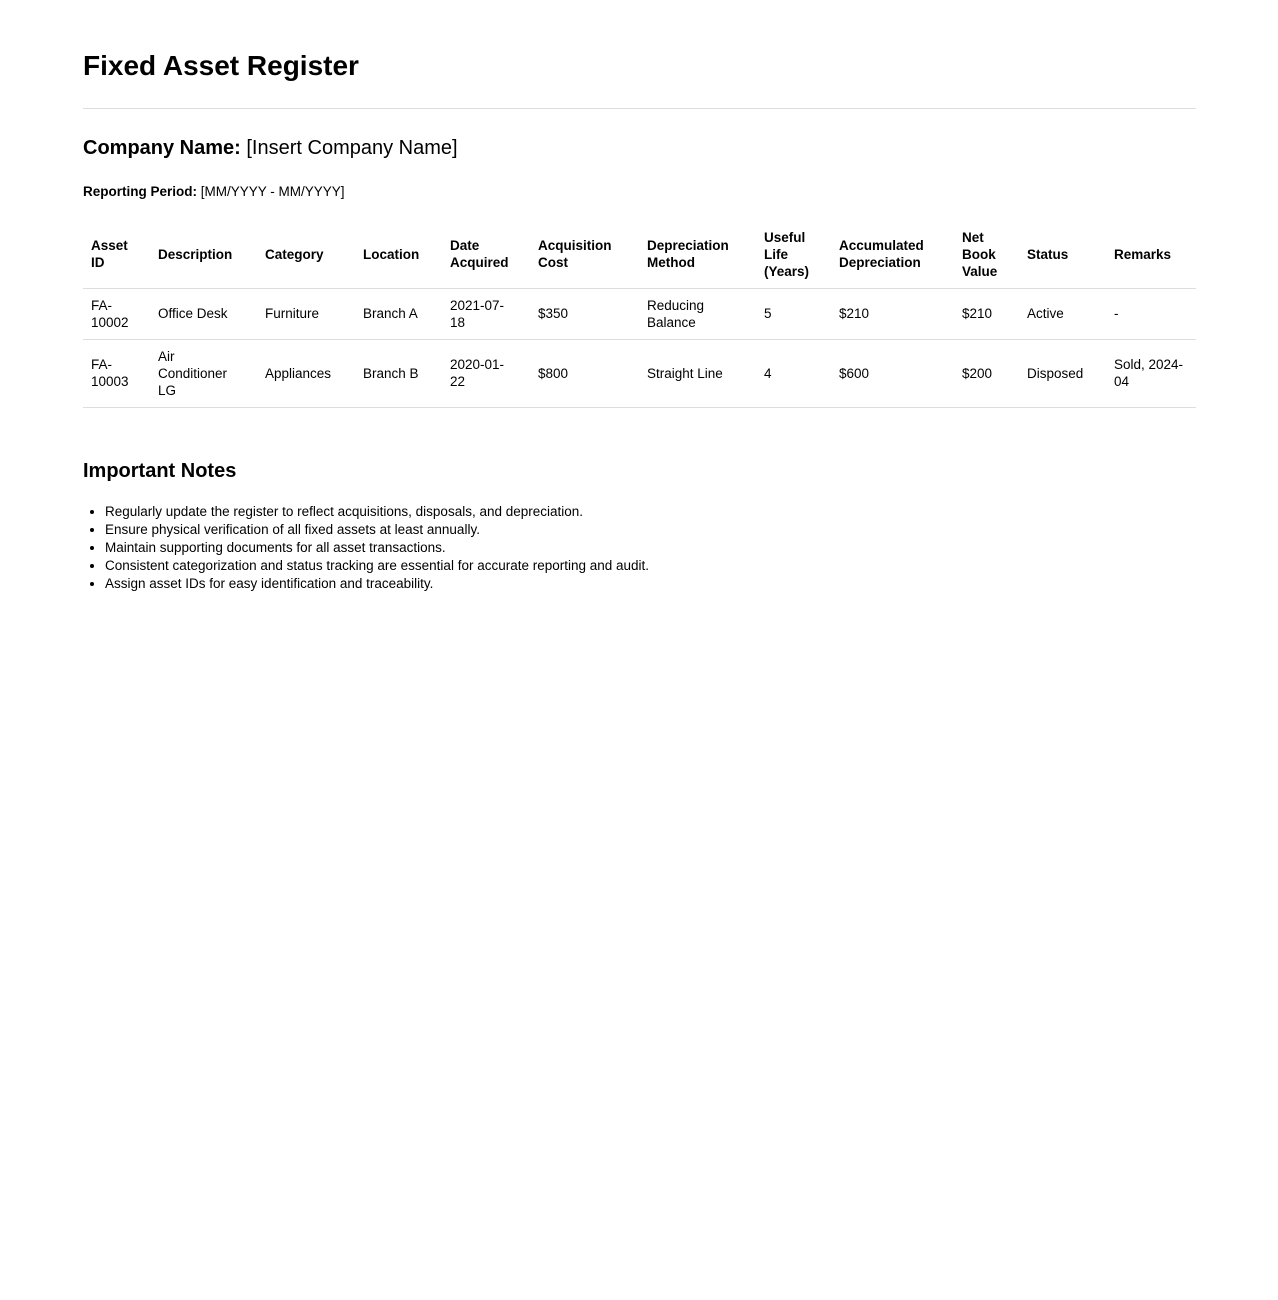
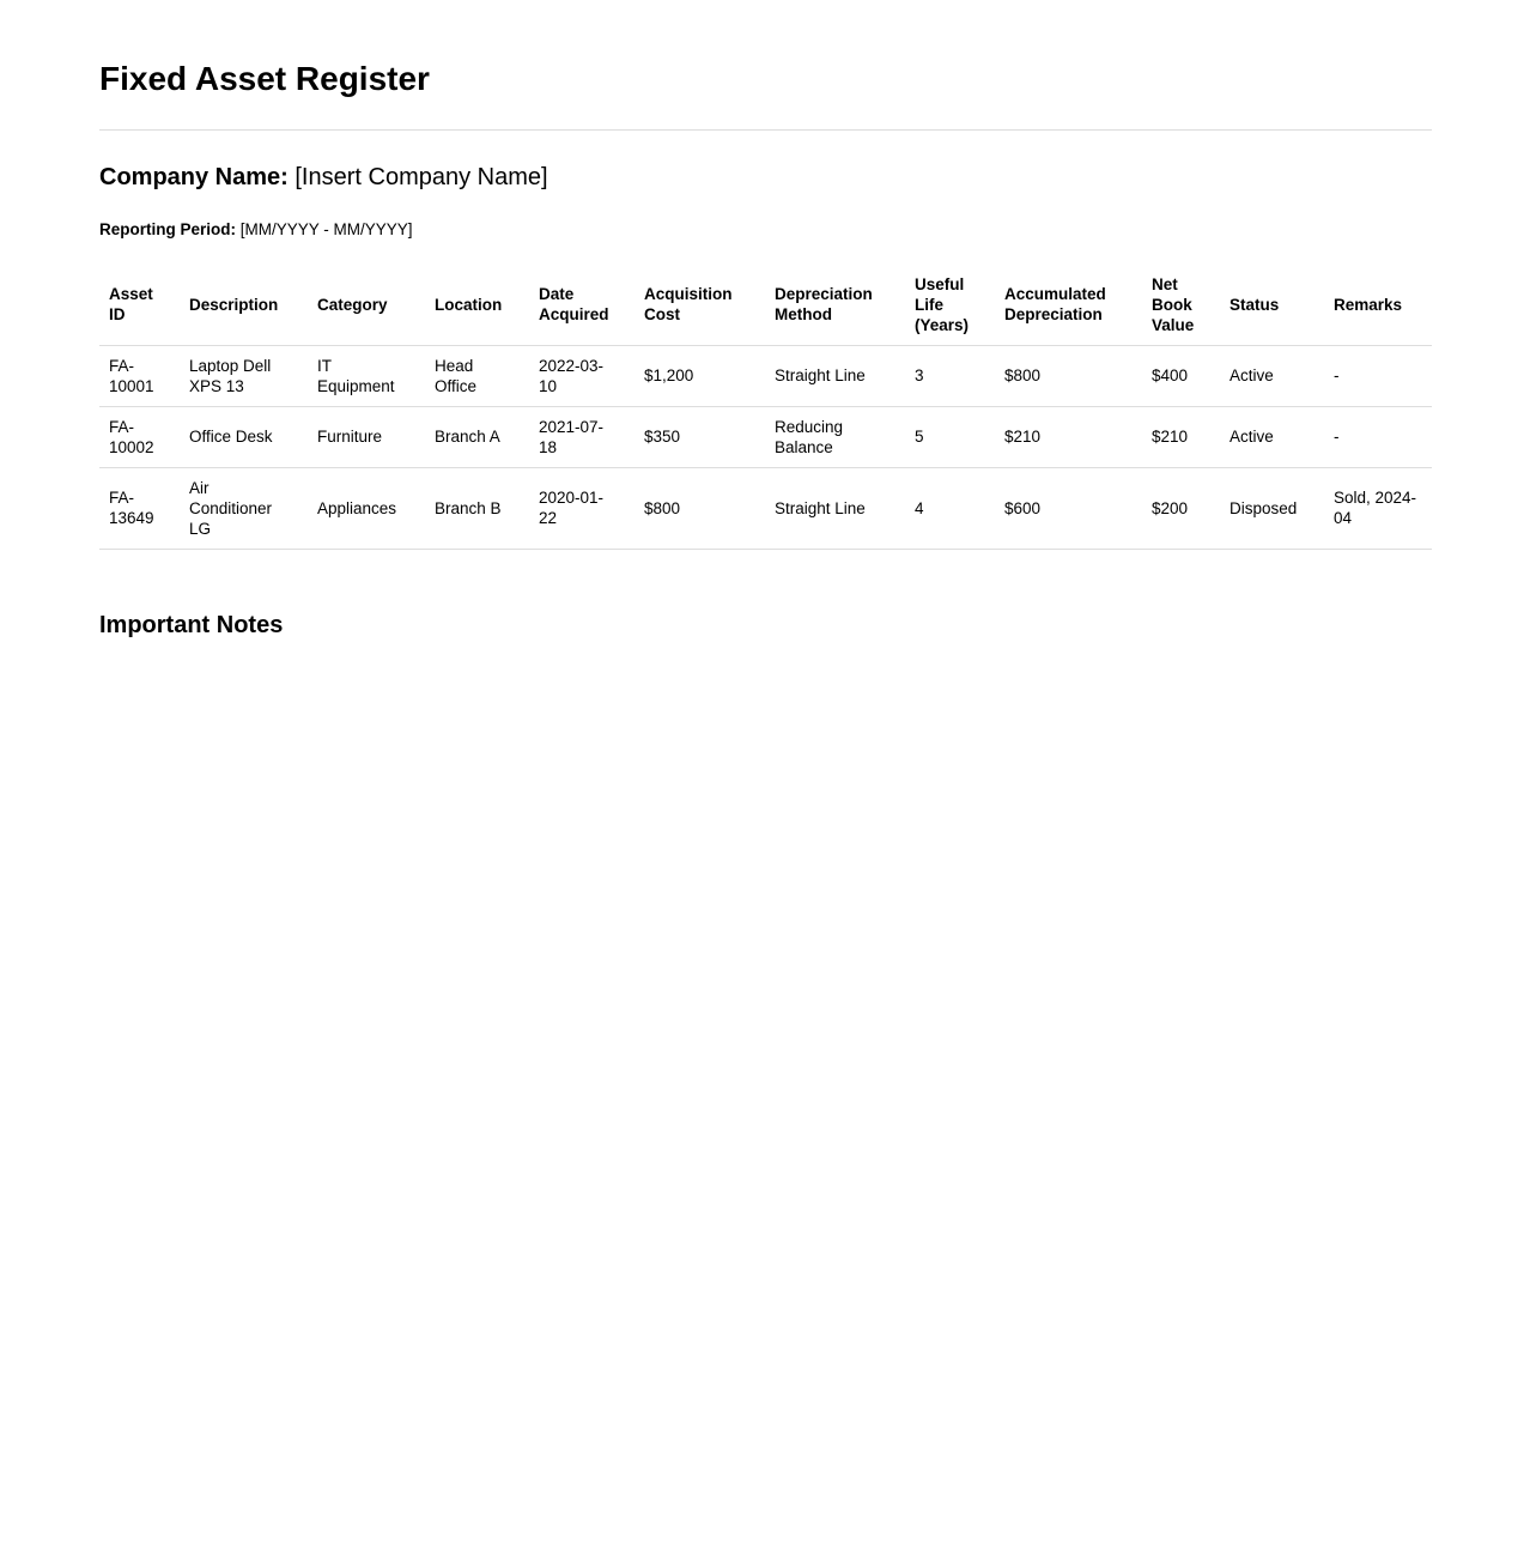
  Fixed Asset Register
  Company Name: [Insert Company Name]
  Reporting Period: [MM/YYYY - MM/YYYY]
  Asset ID	Description	Category	Location	Date Acquired	Acquisition Cost	Depreciation Method	Useful Life (Years)	Accumulated Depreciation	Net Book Value	Status	Remarks
+ FA-10001	Laptop Dell XPS 13	IT Equipment	Head Office	2022-03-10	$1,200	Straight Line	3	$800	$400	Active	-
  FA-10002	Office Desk	Furniture	Branch A	2021-07-18	$350	Reducing Balance	5	$210	$210	Active	-
- FA-10003	Air Conditioner LG	Appliances	Branch B	2020-01-22	$800	Straight Line	4	$600	$200	Disposed	Sold, 2024-04
+ FA-13649	Air Conditioner LG	Appliances	Branch B	2020-01-22	$800	Straight Line	4	$600	$200	Disposed	Sold, 2024-04
  Important Notes
- Regularly update the register to reflect acquisitions, disposals, and depreciation.
- Ensure physical verification of all fixed assets at least annually.
- Maintain supporting documents for all asset transactions.
- Consistent categorization and status tracking are essential for accurate reporting and audit.
- Assign asset IDs for easy identification and traceability.
